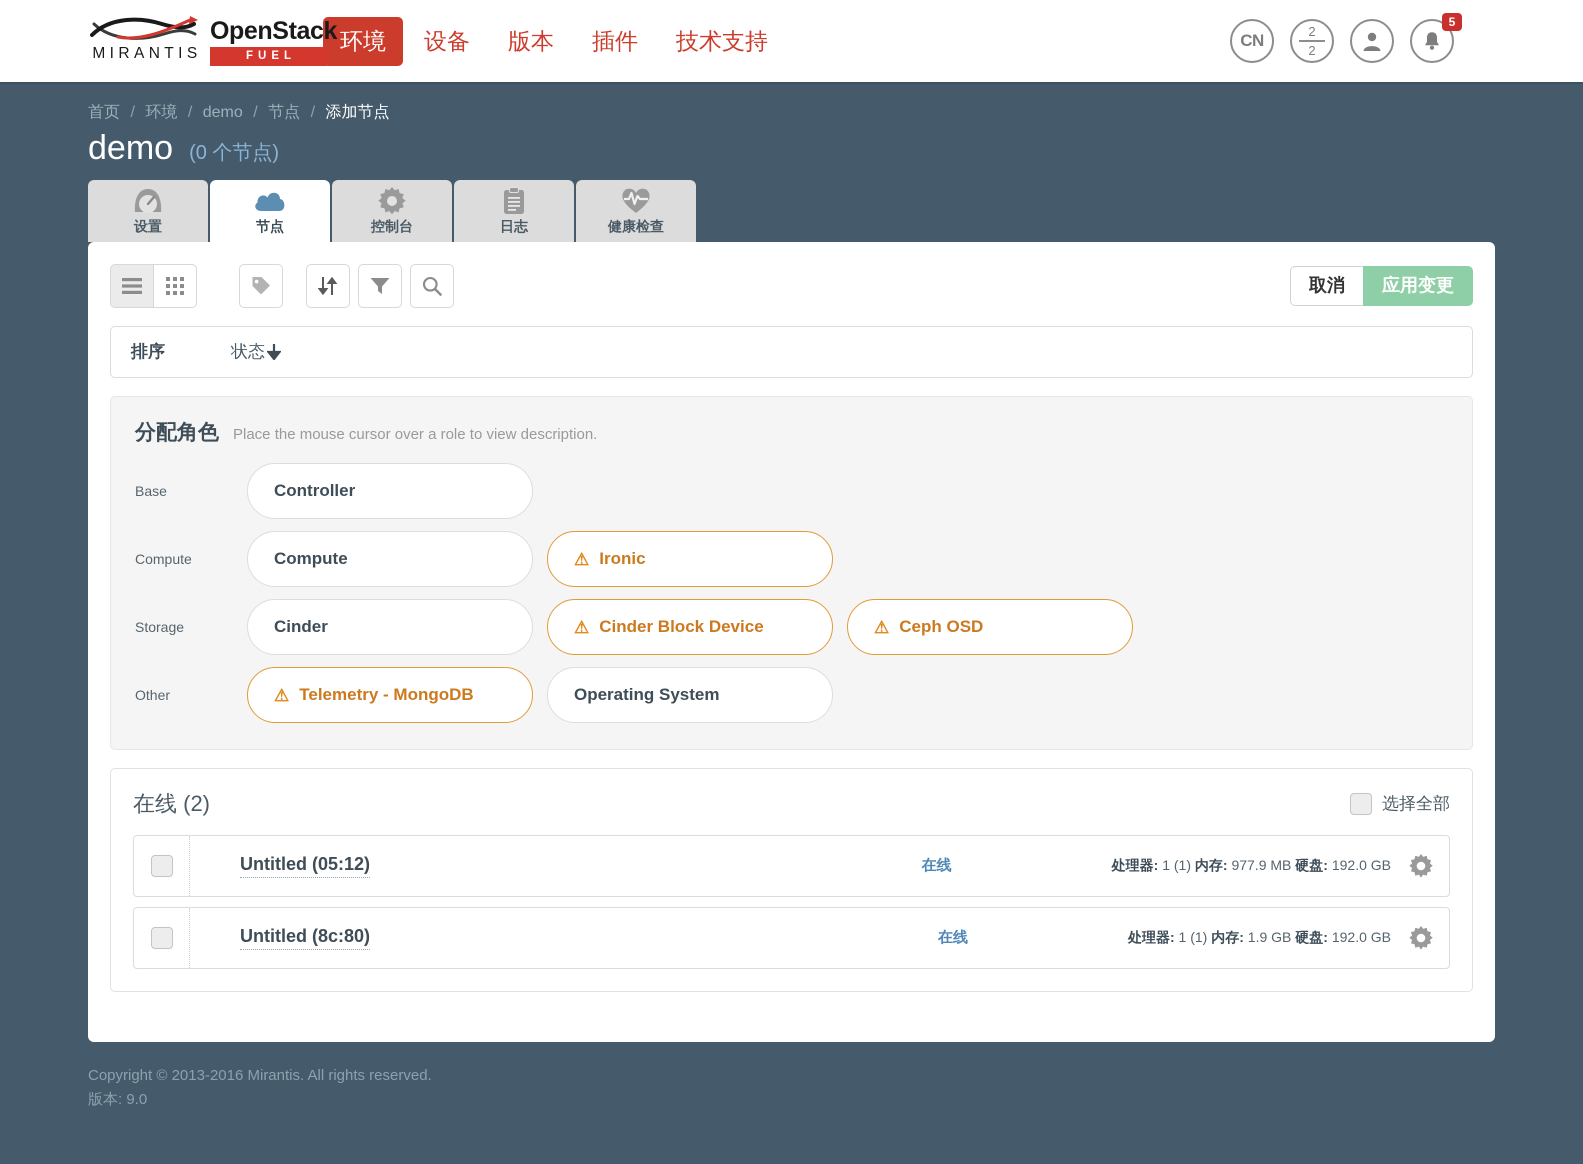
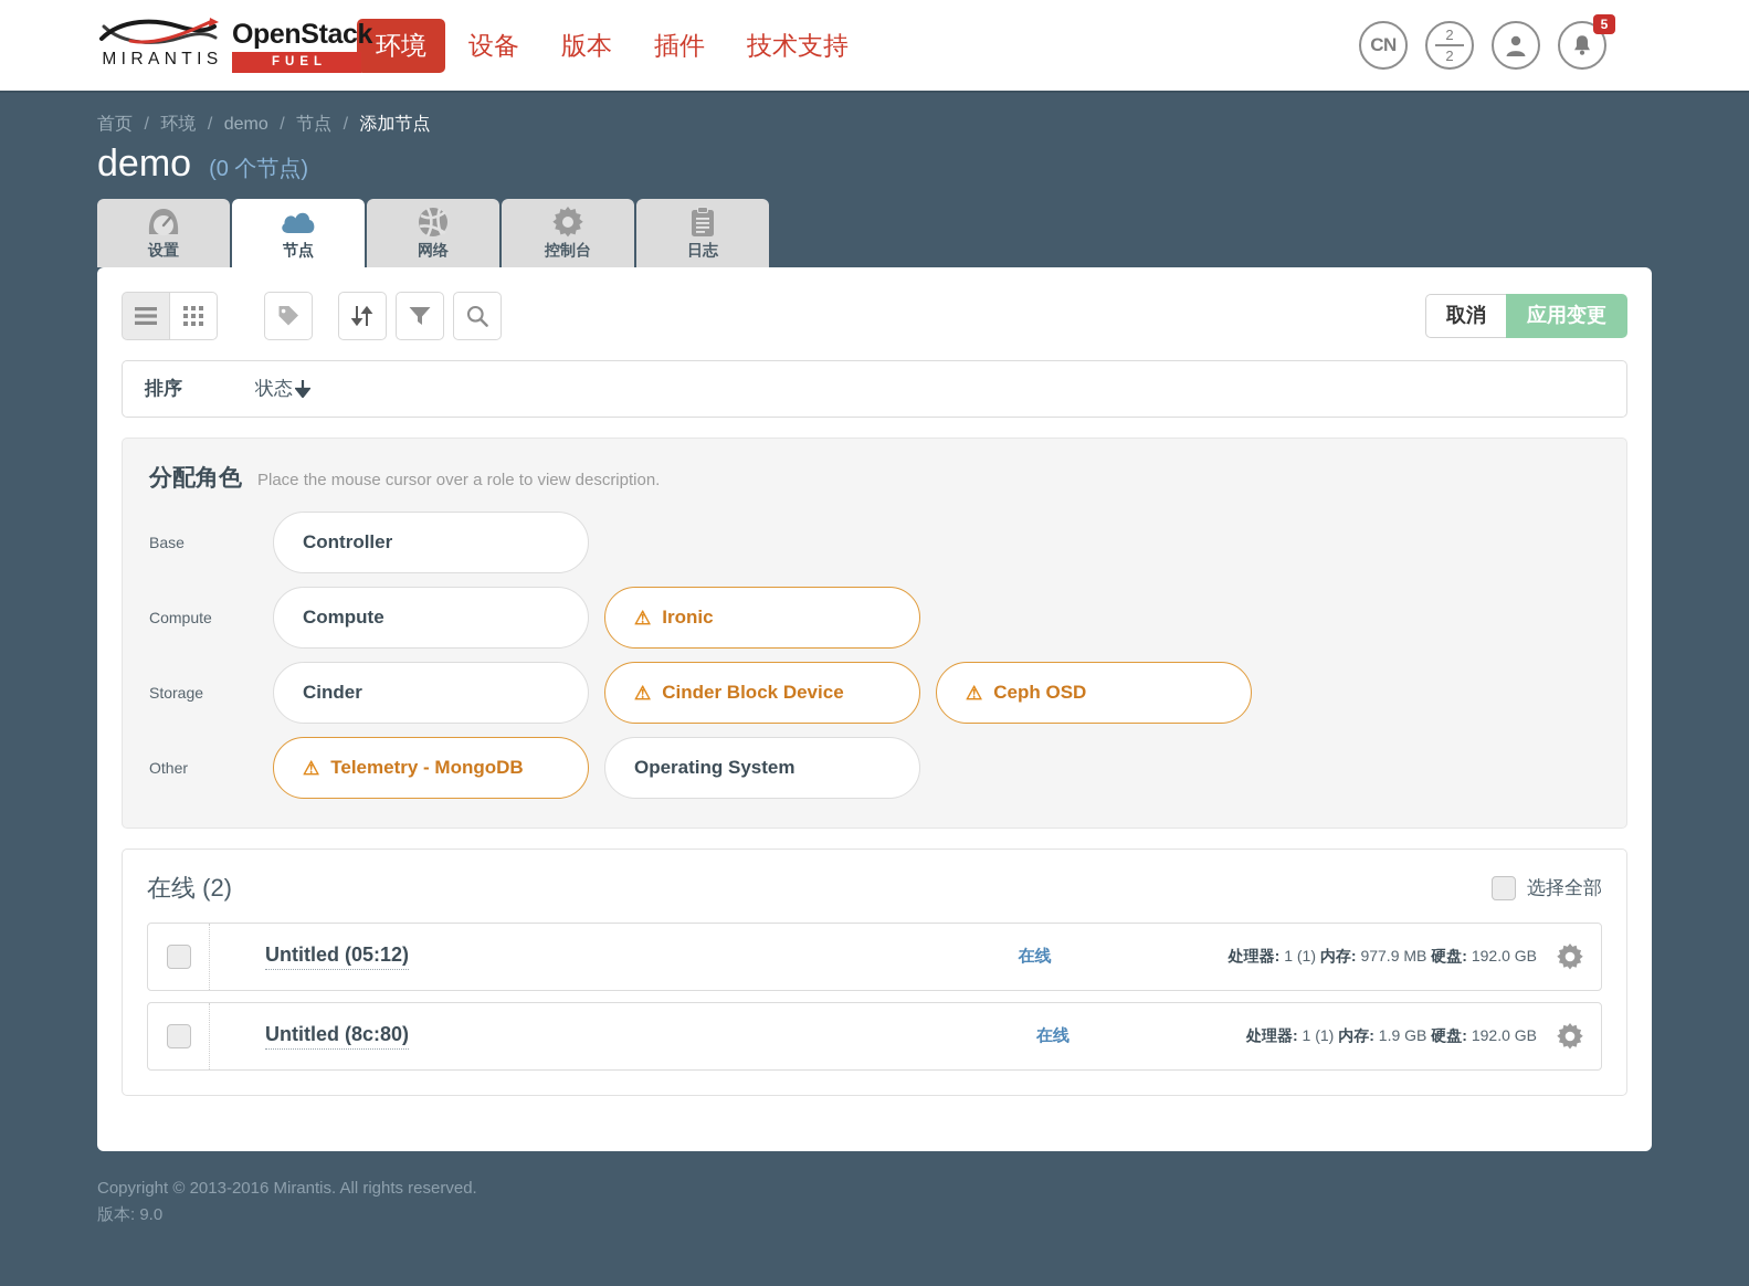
  MIRANTIS
  OpenStack
  FUEL
  环境
  设备
  版本
  插件
  技术支持
  CN
  2
  2
  5
  首页 / 环境 / demo / 节点 / 添加节点
  demo
  (0 个节点)
  设置
  节点
+ 网络
  控制台
  日志
- 健康检查
  取消
  应用变更
  排序
  状态
  分配角色
  Place the mouse cursor over a role to view description.
  Base
  Controller
  Compute
  Compute
  ⚠
  Ironic
  Storage
  Cinder
  ⚠
  Cinder Block Device
  ⚠
  Ceph OSD
  Other
  ⚠
  Telemetry - MongoDB
  Operating System
  在线 (2)
  选择全部
  Untitled (05:12)
  在线
  处理器: 1 (1) 内存: 977.9 MB 硬盘: 192.0 GB
  Untitled (8c:80)
  在线
  处理器: 1 (1) 内存: 1.9 GB 硬盘: 192.0 GB
  Copyright © 2013-2016 Mirantis. All rights reserved.
  版本: 9.0
